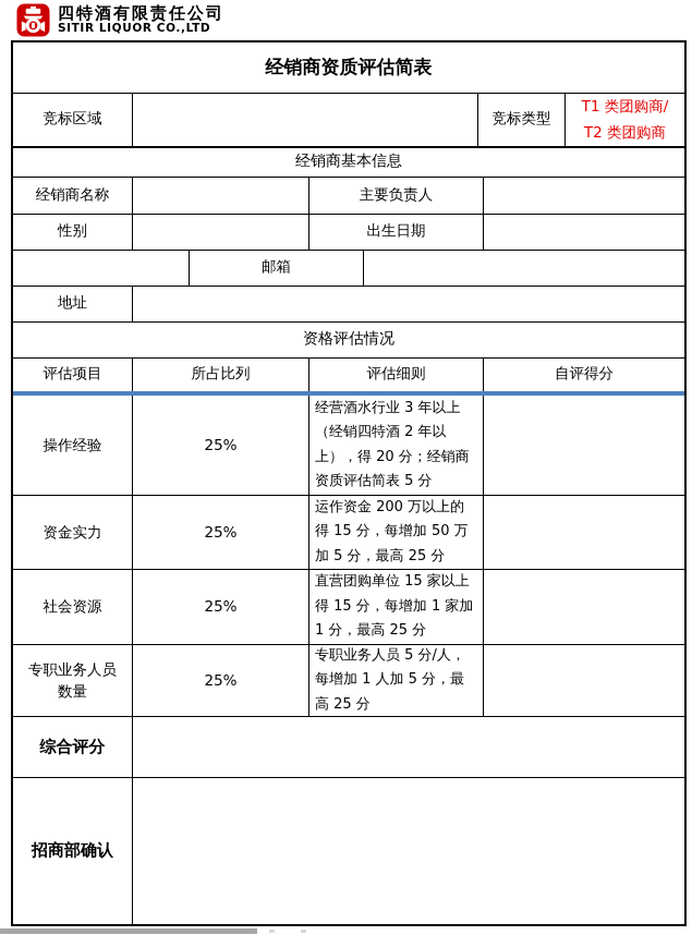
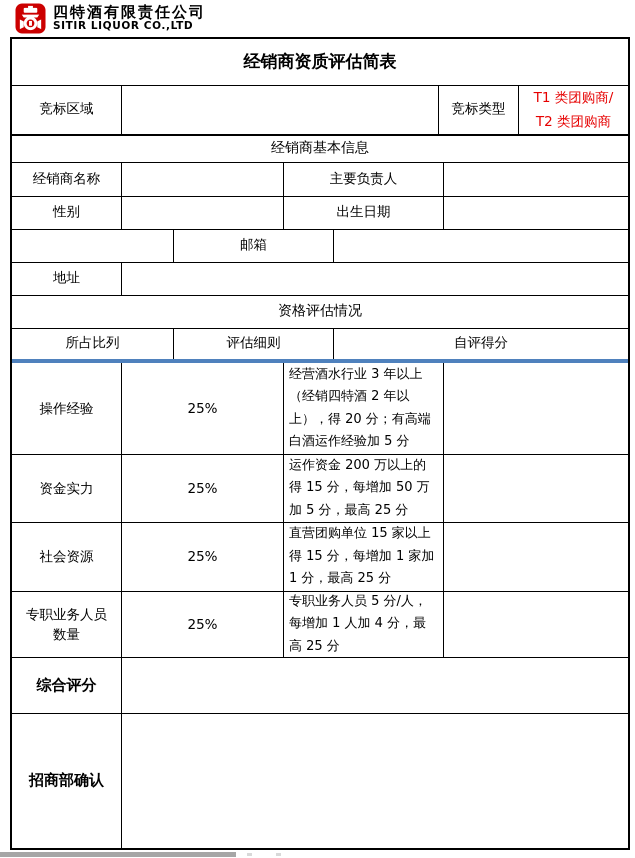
  四特酒有限责任公司
  SITIR LIQUOR CO.,LTD
  经销商资质评估简表
  竞标区域
  竞标类型
  T1 类团购商/
  T2 类团购商
  经销商基本信息
  经销商名称
  主要负责人
  性别
  出生日期
  邮箱
  地址
  资格评估情况
- 评估项目
  所占比列
  评估细则
  自评得分
  操作经验
  25%
- 经营酒水行业 3 年以上（经销四特酒 2 年以上），得 20 分；经销商资质评估简表 5 分
+ 经营酒水行业 3 年以上（经销四特酒 2 年以上），得 20 分；有高端白酒运作经验加 5 分
  资金实力
  25%
  运作资金 200 万以上的得 15 分，每增加 50 万加 5 分，最高 25 分
  社会资源
  25%
  直营团购单位 15 家以上得 15 分，每增加 1 家加 1 分，最高 25 分
  专职业务人员数量
  25%
- 专职业务人员 5 分/人，每增加 1 人加 5 分，最高 25 分
+ 专职业务人员 5 分/人，每增加 1 人加 4 分，最高 25 分
  综合评分
  招商部确认
